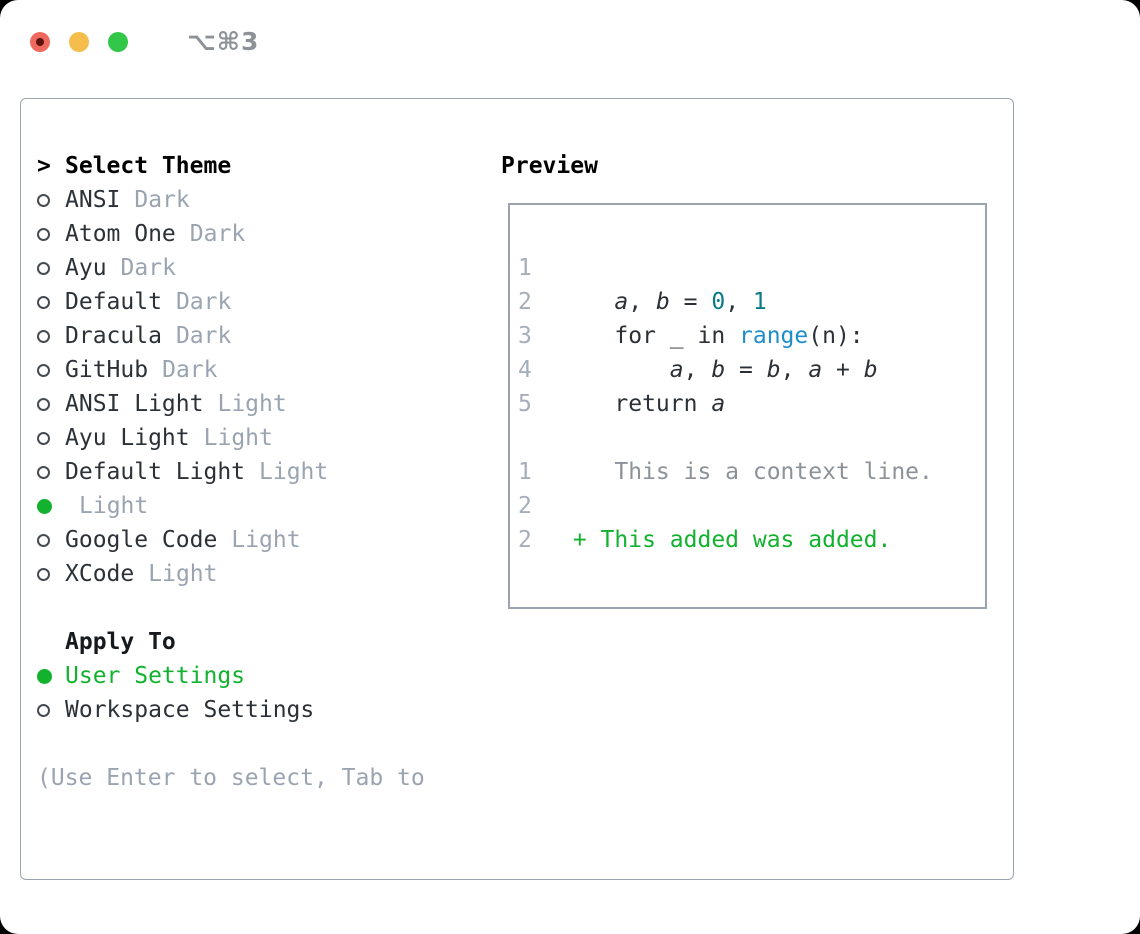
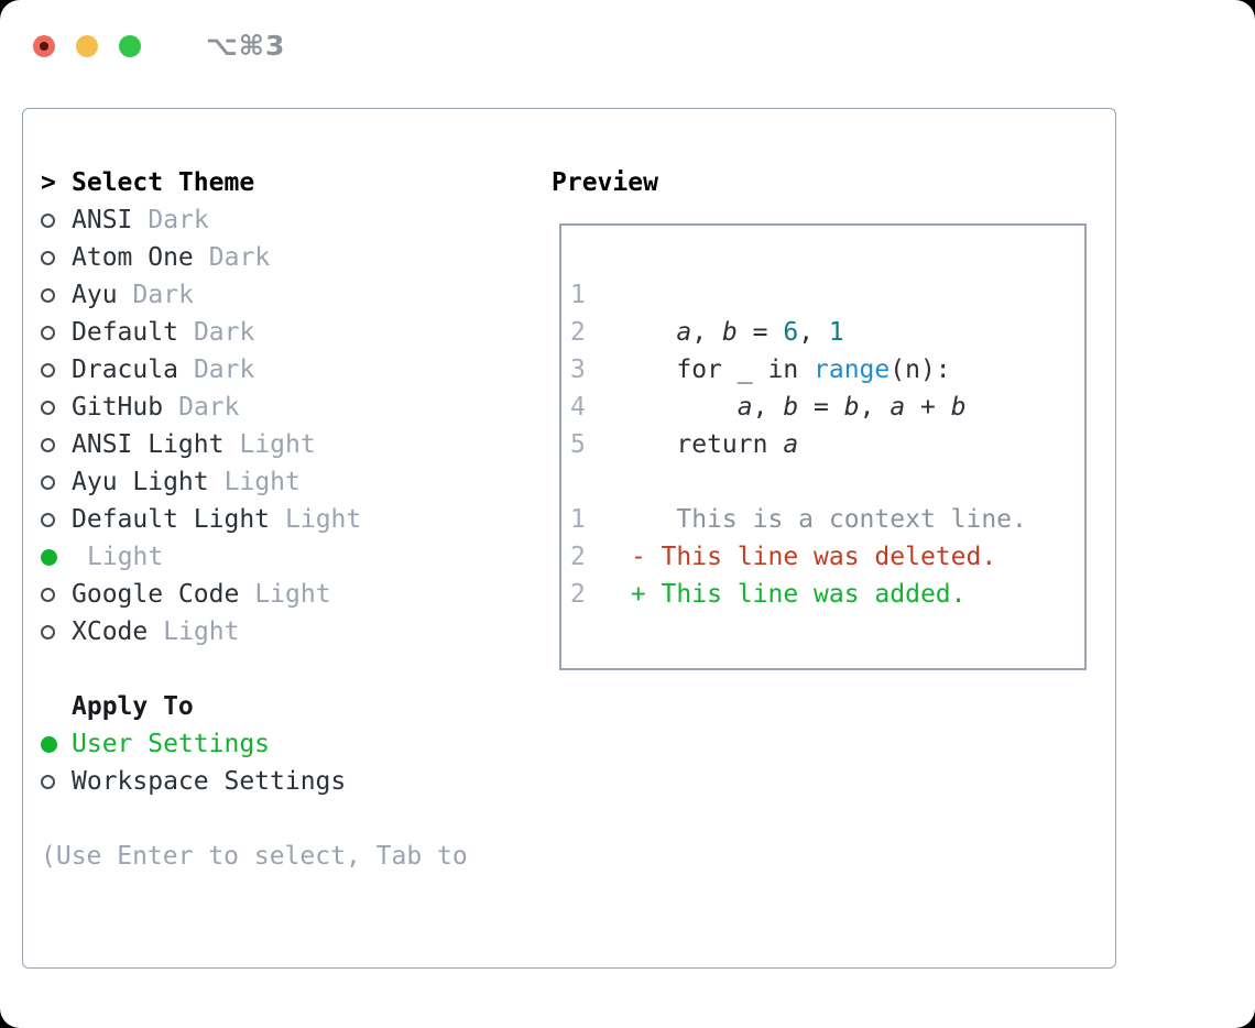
  ⌥⌘3
  >
  Select Theme
  ANSI
  Dark
  Atom One
  Dark
  Ayu
  Dark
  Default
  Dark
  Dracula
  Dark
  GitHub
  Dark
  ANSI Light
  Light
  Ayu Light
  Light
  Default Light
  Light
  Light
  Google Code
  Light
  XCode
  Light
  Apply To
  User Settings
  Workspace Settings
  (Use Enter to select, Tab to
  Preview
  1
  2
- a, b = 0, 1
+ a, b = 6, 1
  3
  for _ in range(n):
  4
  a, b = b, a + b
  5
  return a
  1
  This is a context line.
  2
+ - This line was deleted.
  2
- + This added was added.
+ + This line was added.
